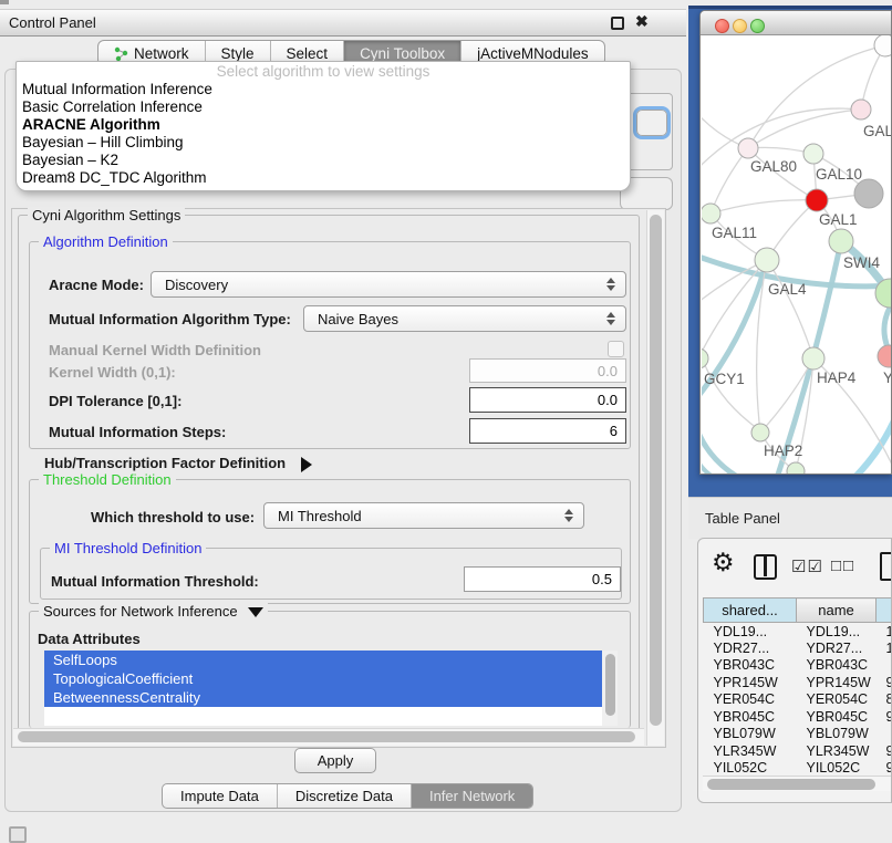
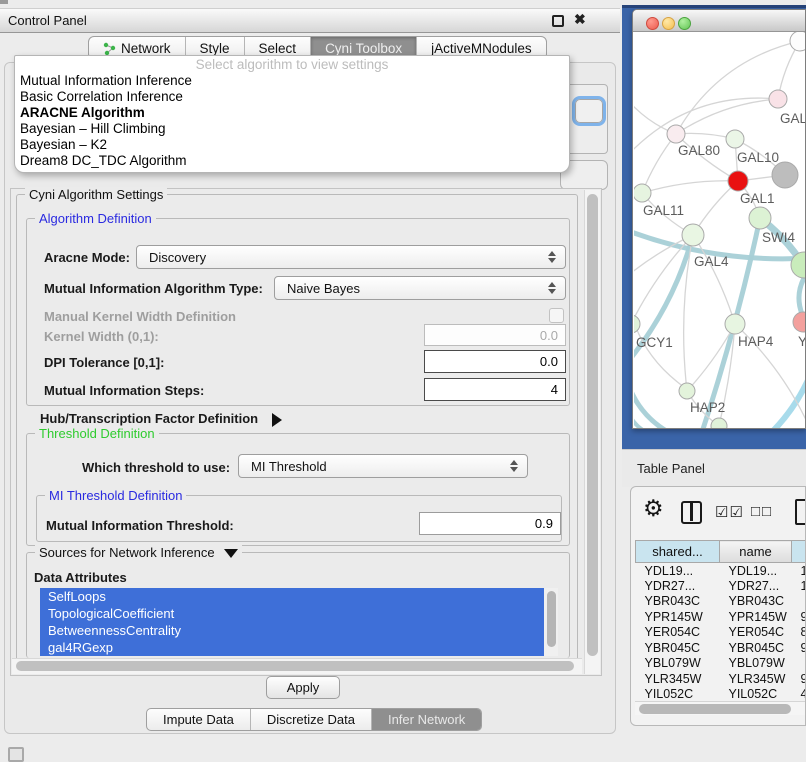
  Control Panel
  ✖
  Network
  Style
  Select
  Cyni Toolbox
  jActiveMNodules
  Cyni Algorithm Settings
  Algorithm Definition
  Aracne Mode:
  Discovery
  Mutual Information Algorithm Type:
  Naive Bayes
  Manual Kernel Width Definition
  Kernel Width (0,1):
  0.0
  DPI Tolerance [0,1]:
  0.0
  Mutual Information Steps:
- 6
+ 4
  Hub/Transcription Factor Definition
  Threshold Definition
  Which threshold to use:
  MI Threshold
  MI Threshold Definition
  Mutual Information Threshold:
- 0.5
+ 0.9
  Sources for Network Inference
  Data Attributes
  SelfLoops
  TopologicalCoefficient
  BetweennessCentrality
+ gal4RGexp
  Apply
  Impute Data
  Discretize Data
  Infer Network
  Select algorithm to view settings
  Mutual Information Inference
  Basic Correlation Inference
  ARACNE Algorithm
  Bayesian – Hill Climbing
  Bayesian – K2
  Dream8 DC_TDC Algorithm
  GAL
  GAL80
  GAL10
  GAL1
  GAL11
  SWI4
  GAL4
  GCY1
  HAP4
  Y
  HAP2
  Table Panel
  ⚙
  ☑☑
  □□
  shared...	name
  YDL19...	YDL19...	1
  YDR27...	YDR27...	1
  YBR043C	YBR043C
  YPR145W	YPR145W	9
  YER054C	YER054C	8
  YBR045C	YBR045C	9
  YBL079W	YBL079W
  YLR345W	YLR345W	9
- YIL052C	YIL052C	9
+ YIL052C	YIL052C	4
